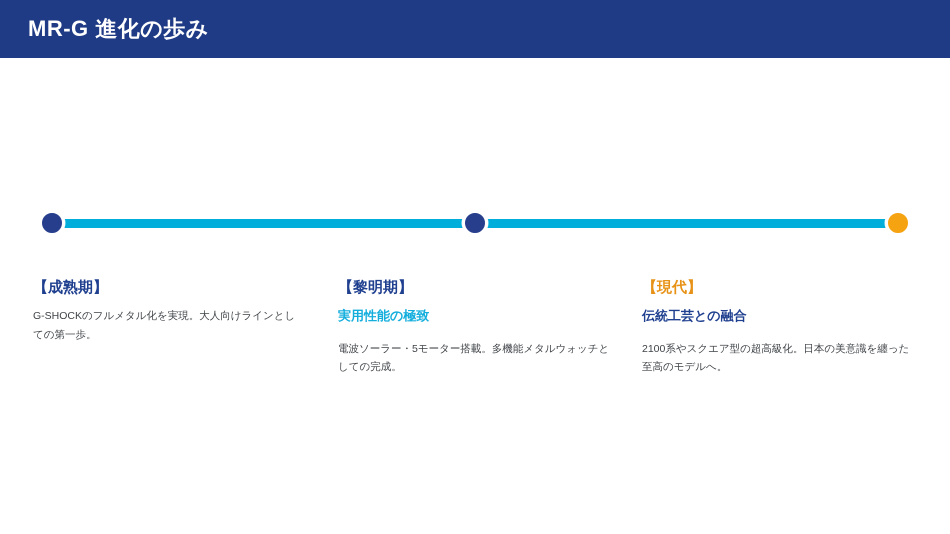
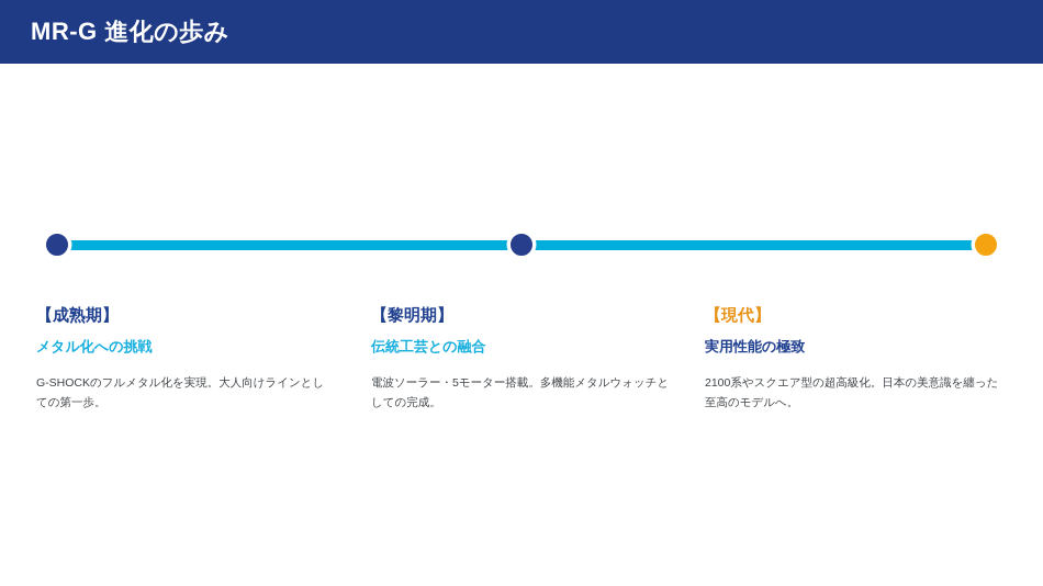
  MR-G 進化の歩み
  【成熟期】
+ メタル化への挑戦
  G-SHOCKのフルメタル化を実現。大人向けラインとしての第一歩。
  【黎明期】
- 実用性能の極致
+ 伝統工芸との融合
  電波ソーラー・5モーター搭載。多機能メタルウォッチとしての完成。
  【現代】
- 伝統工芸との融合
+ 実用性能の極致
  2100系やスクエア型の超高級化。日本の美意識を纏った至高のモデルへ。
